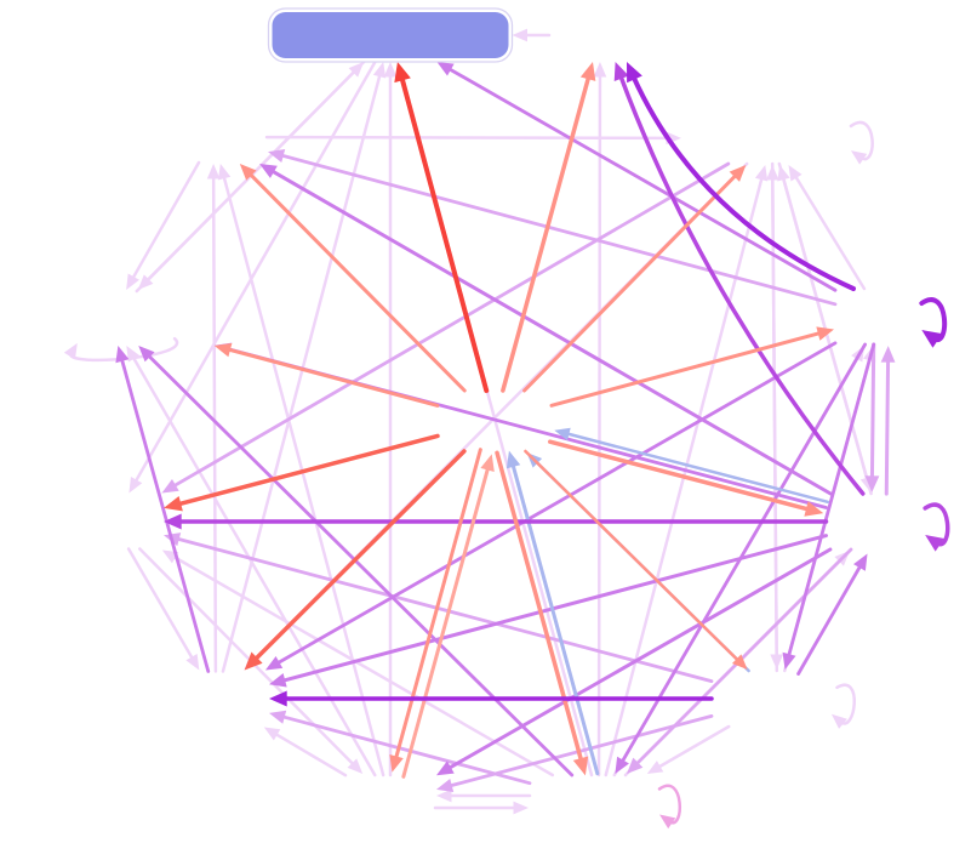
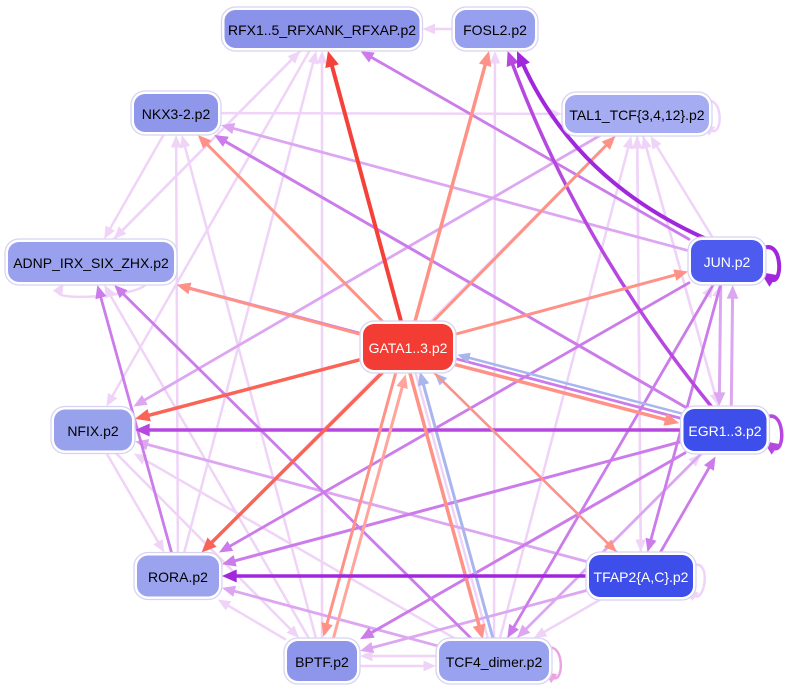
+ RFX1..5_RFXANK_RFXAP.p2
+ FOSL2.p2
+ NKX3-2.p2
+ TAL1_TCF{3,4,12}.p2
+ ADNP_IRX_SIX_ZHX.p2
+ JUN.p2
+ GATA1..3.p2
+ NFIX.p2
+ EGR1..3.p2
+ RORA.p2
+ TFAP2{A,C}.p2
+ BPTF.p2
+ TCF4_dimer.p2
